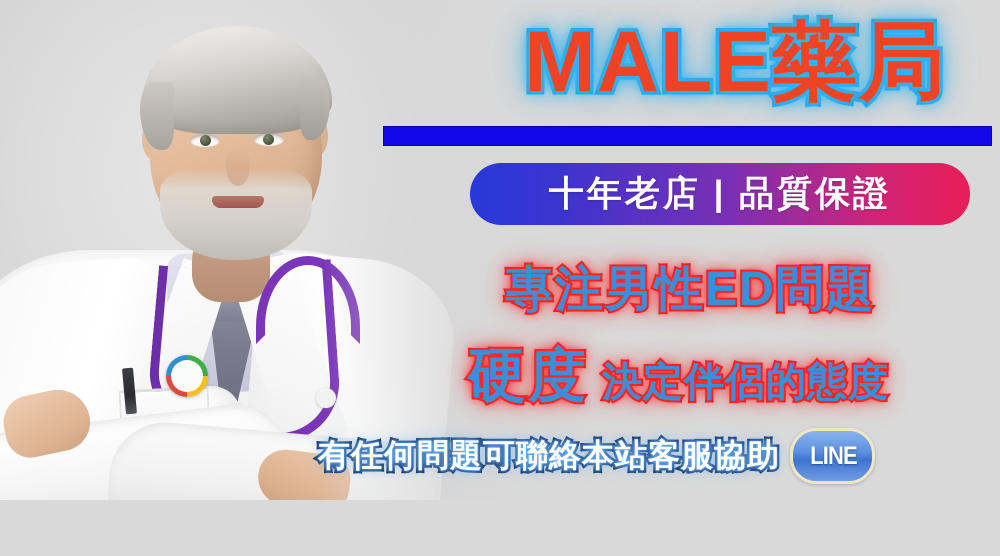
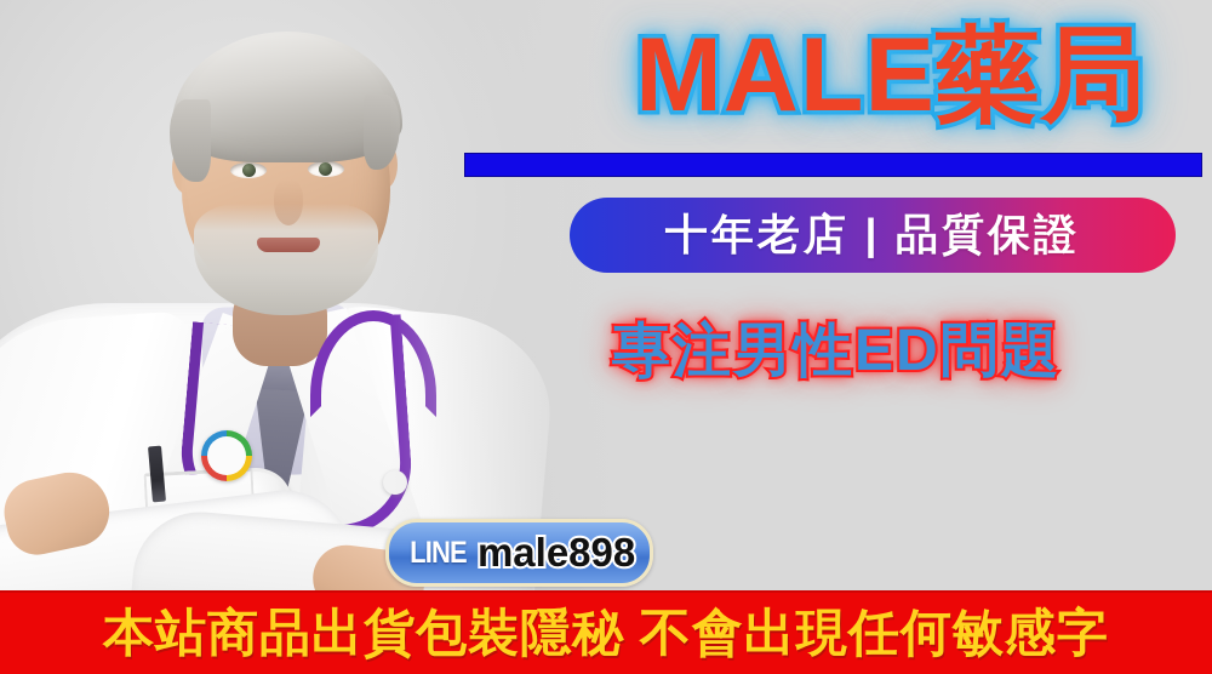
  MALE藥局
  十年老店 | 品質保證
  專注男性ED問題
- 硬度
- 決定伴侶的態度
- 有任何問題可聯絡本站客服協助
  LINE
+ male898
+ 本站商品出貨包裝隱秘 不會出現任何敏感字
